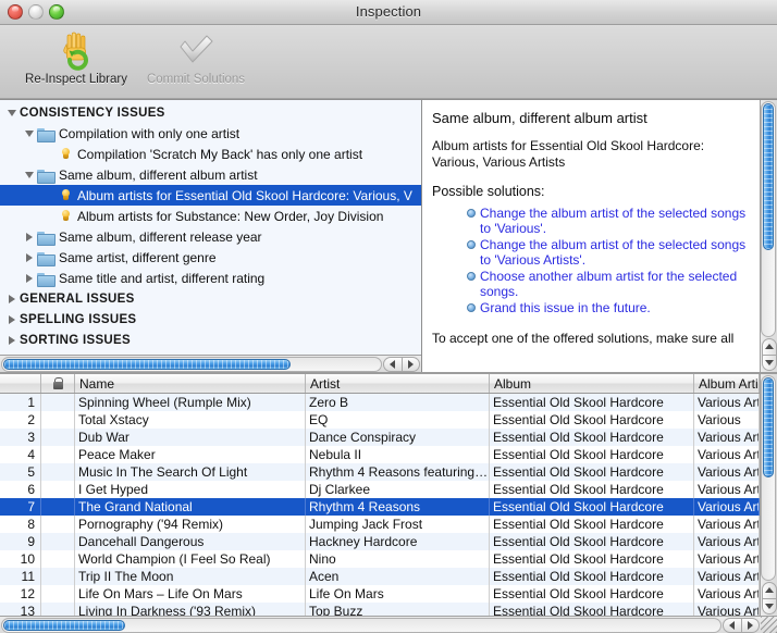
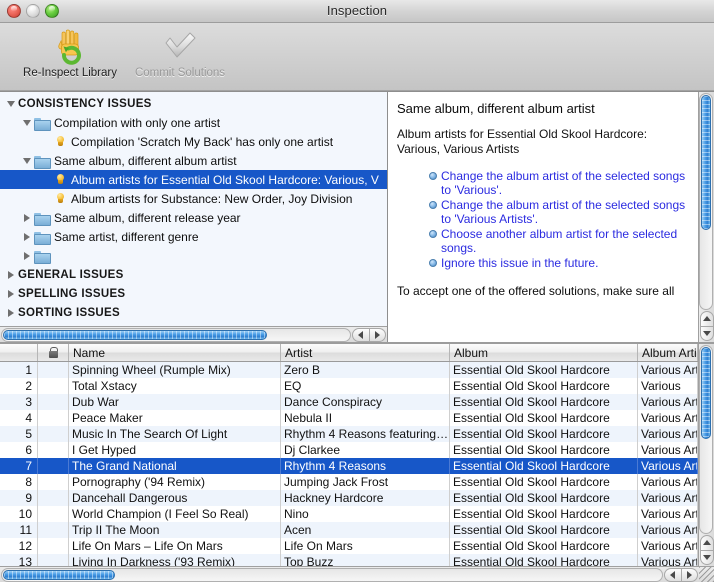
  Inspection
  Re-Inspect Library
  Commit Solutions
  CONSISTENCY ISSUES
  Compilation with only one artist
  Compilation 'Scratch My Back' has only one artist
  Same album, different album artist
  Album artists for Essential Old Skool Hardcore: Various, V
  Album artists for Substance: New Order, Joy Division
  Same album, different release year
  Same artist, different genre
- Same title and artist, different rating
  GENERAL ISSUES
  SPELLING ISSUES
  SORTING ISSUES
  Same album, different album artist
  Album artists for Essential Old Skool Hardcore: Various, Various Artists
- Possible solutions:
  Change the album artist of the selected songs to 'Various'.
  Change the album artist of the selected songs to 'Various Artists'.
  Choose another album artist for the selected songs.
- Grand this issue in the future.
+ Ignore this issue in the future.
  To accept one of the offered solutions, make sure all
  Name
  Artist
  Album
  Album Arti
  1
  Spinning Wheel (Rumple Mix)
  Zero B
  Essential Old Skool Hardcore
  Various Ar
  2
  Total Xstacy
  EQ
  Essential Old Skool Hardcore
  Various
  3
  Dub War
  Dance Conspiracy
  Essential Old Skool Hardcore
  Various Ar
  4
  Peace Maker
  Nebula II
  Essential Old Skool Hardcore
  Various Ar
  5
  Music In The Search Of Light
  Rhythm 4 Reasons featuring…
  Essential Old Skool Hardcore
  Various Ar
  6
  I Get Hyped
  Dj Clarkee
  Essential Old Skool Hardcore
  Various Ar
  7
  The Grand National
  Rhythm 4 Reasons
  Essential Old Skool Hardcore
  Various Ar
  8
  Pornography ('94 Remix)
  Jumping Jack Frost
  Essential Old Skool Hardcore
  Various Ar
  9
  Dancehall Dangerous
  Hackney Hardcore
  Essential Old Skool Hardcore
  Various Ar
  10
  World Champion (I Feel So Real)
  Nino
  Essential Old Skool Hardcore
  Various Ar
  11
  Trip II The Moon
  Acen
  Essential Old Skool Hardcore
  Various Ar
  12
  Life On Mars – Life On Mars
  Life On Mars
  Essential Old Skool Hardcore
  Various Ar
  13
  Living In Darkness ('93 Remix)
  Top Buzz
  Essential Old Skool Hardcore
  Various Ar
